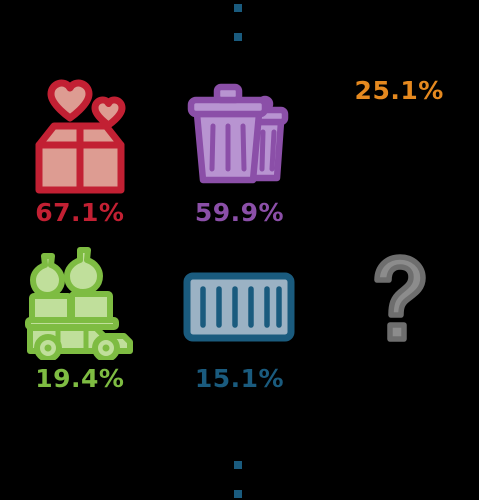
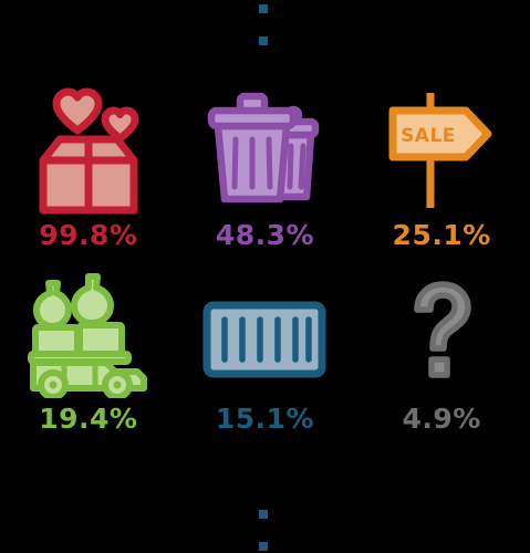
- 67.1%
+ 99.8%
- 59.9%
+ 48.3%
+ SALE
  25.1%
  19.4%
  15.1%
+ 4.9%
